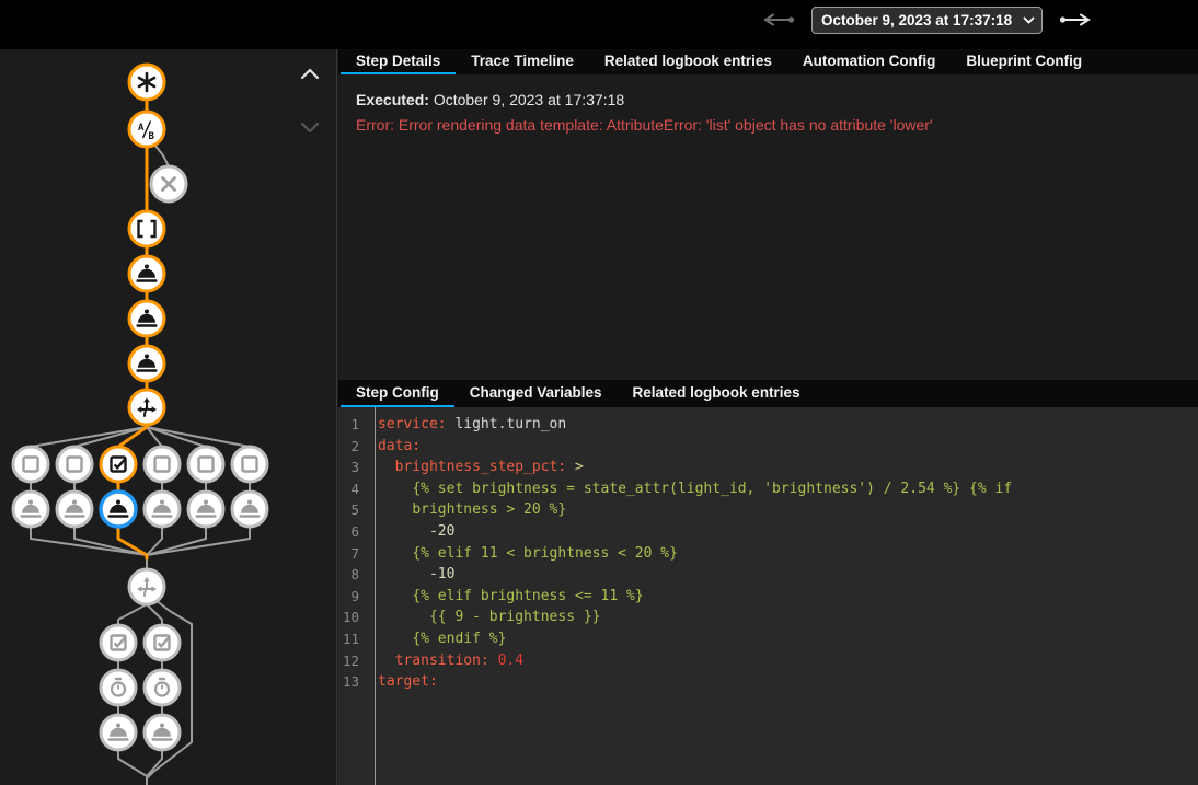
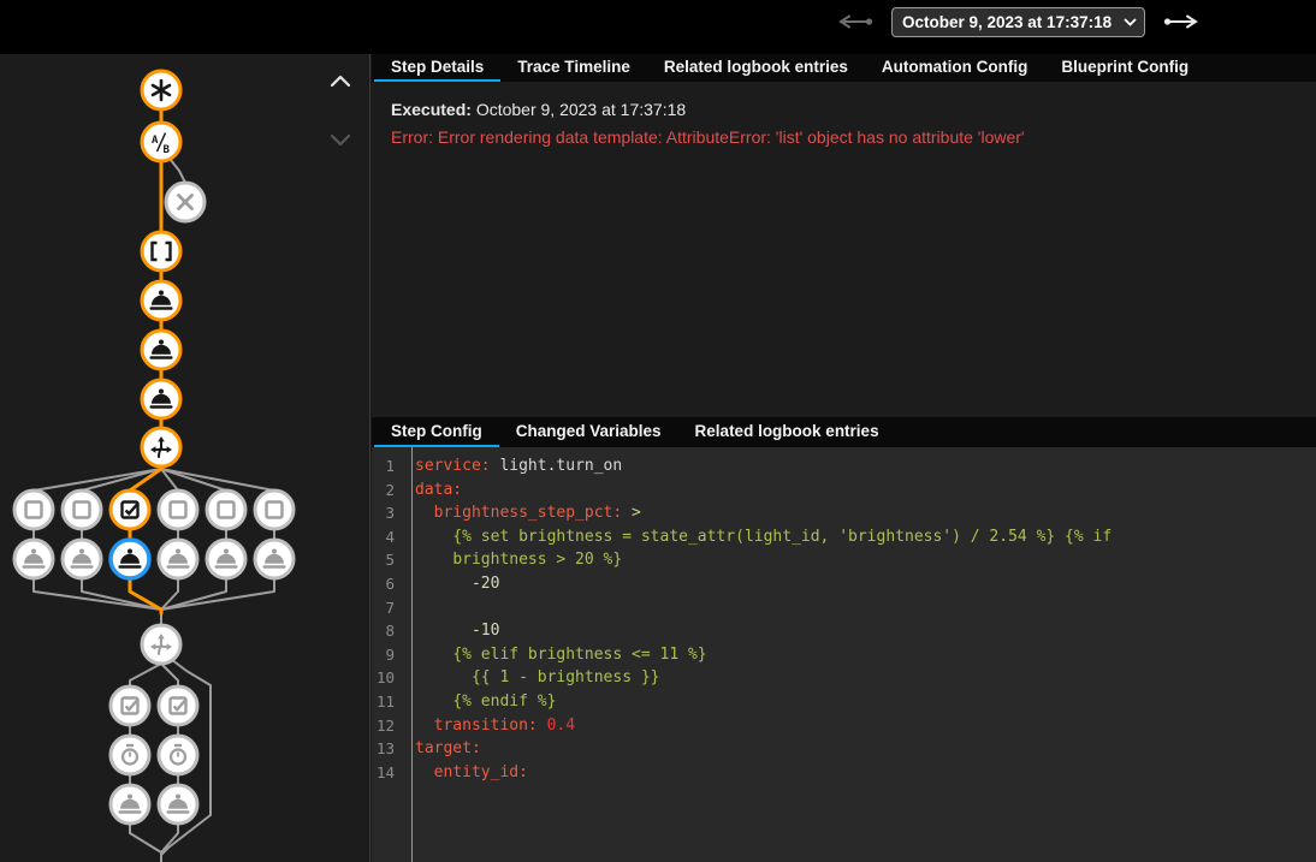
  October 9, 2023 at 17:37:18
  A
  B
  Step Details
  Trace Timeline
  Related logbook entries
  Automation Config
  Blueprint Config
  Executed: October 9, 2023 at 17:37:18
  Error: Error rendering data template: AttributeError: 'list' object has no attribute 'lower'
  Step Config
  Changed Variables
  Related logbook entries
  1
  service: light.turn_on
  2
  data:
  3
  brightness_step_pct: >
  4
  {% set brightness = state_attr(light_id, 'brightness') / 2.54 %} {% if
  5
  brightness > 20 %}
  6
  -20
  7
- {% elif 11 < brightness < 20 %}
  8
  -10
  9
  {% elif brightness <= 11 %}
  10
- {{ 9 - brightness }}
+ {{ 1 - brightness }}
  11
  {% endif %}
  12
  transition: 0.4
  13
  target:
+ 14
+ entity_id:
